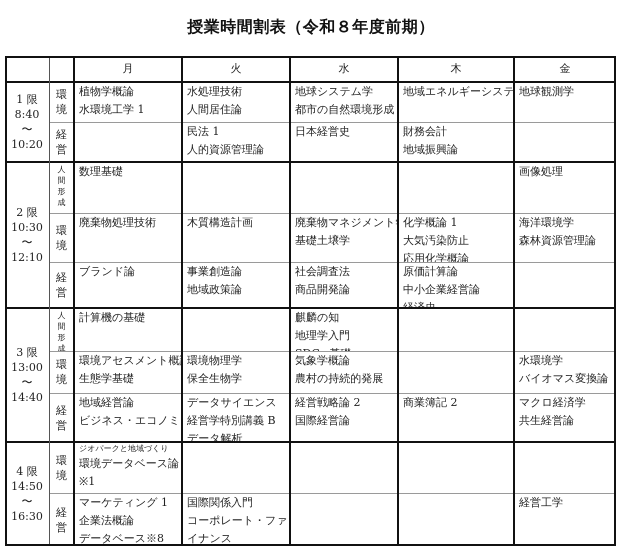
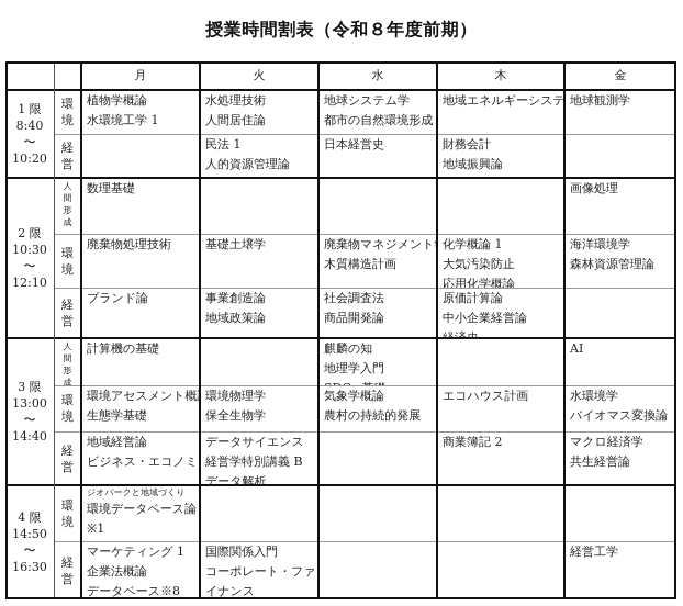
  授業時間割表（令和８年度前期）
  月
  火
  水
  木
  金
  1 限
  8:40
  〜
  10:20
  環
  境
  植物学概論
  水環境工学 1
  水処理技術
  人間居住論
  地球システム学
  都市の自然環境形成
  地域エネルギーシステ
  地球観測学
  経
  営
  民法 1
  人的資源管理論
  日本経営史
  財務会計
  地域振興論
  2 限
  10:30
  〜
  12:10
  人
  間
  形
  成
  数理基礎
  画像処理
  環
  境
  廃棄物処理技術
- 木質構造計画
+ 基礎土壌学
  廃棄物マネジメント
- 基礎土壌学
+ 木質構造計画
  化学概論 1
  大気汚染防止
  応用化学概論
  海洋環境学
  森林資源管理論
  経
  営
  ブランド論
  事業創造論
  地域政策論
  社会調査法
  商品開発論
  原価計算論
  中小企業経営論
  3 限
  13:00
  〜
  14:40
  人
  間
  形
  成
  計算機の基礎
  麒麟の知
  地理学入門
+ AI
  環
  境
  環境アセスメント概
  生態学基礎
  環境物理学
  保全生物学
  気象学概論
  農村の持続的発展
+ エコハウス計画
  水環境学
  バイオマス変換論
  経
  営
  地域経営論
  ビジネス・エコノミ
  データサイエンス
  経営学特別講義 B
  データ解析
- 経営戦略論 2
- 国際経営論
  商業簿記 2
  マクロ経済学
  共生経営論
  4 限
  14:50
  〜
  16:30
  環
  境
  ジオパークと地域づくり
  環境データベース論
  ※1
  経
  営
  マーケティング 1
  企業法概論
  データベース※8
  国際関係入門
  コーポレート・ファ
  イナンス
  経営工学
